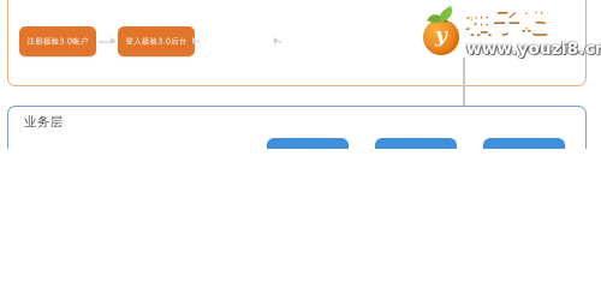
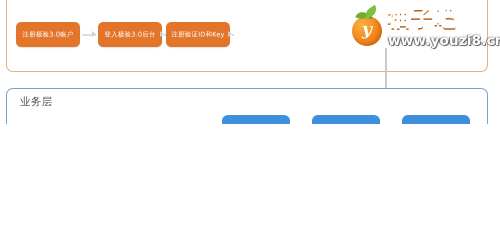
  注册极验3.0账户
  登入极验3.0后台
+ 注册验证ID和Key
  业务层
  y
  柚子吧
  www.youzi8.c
